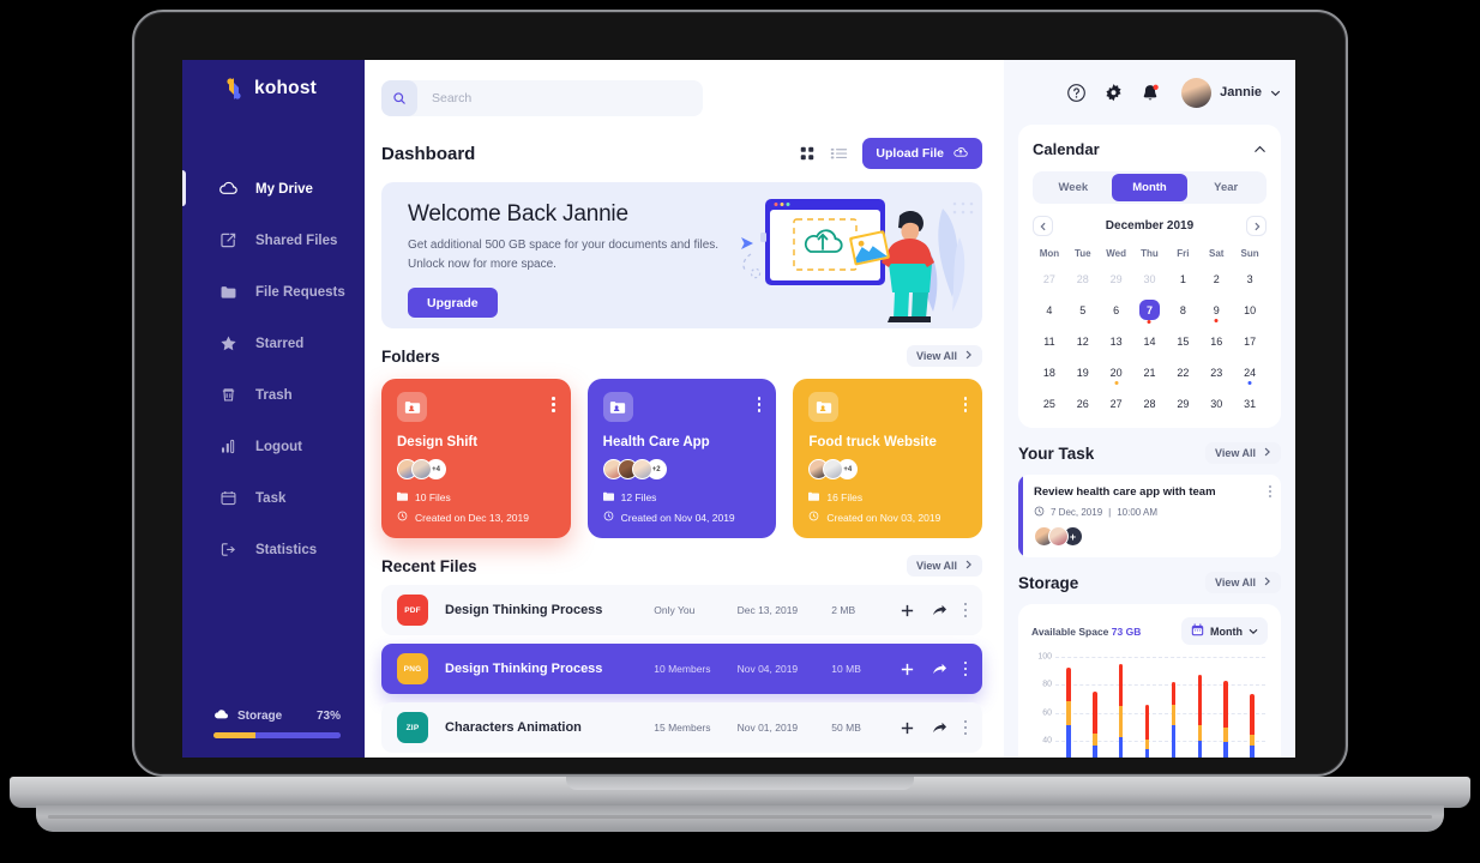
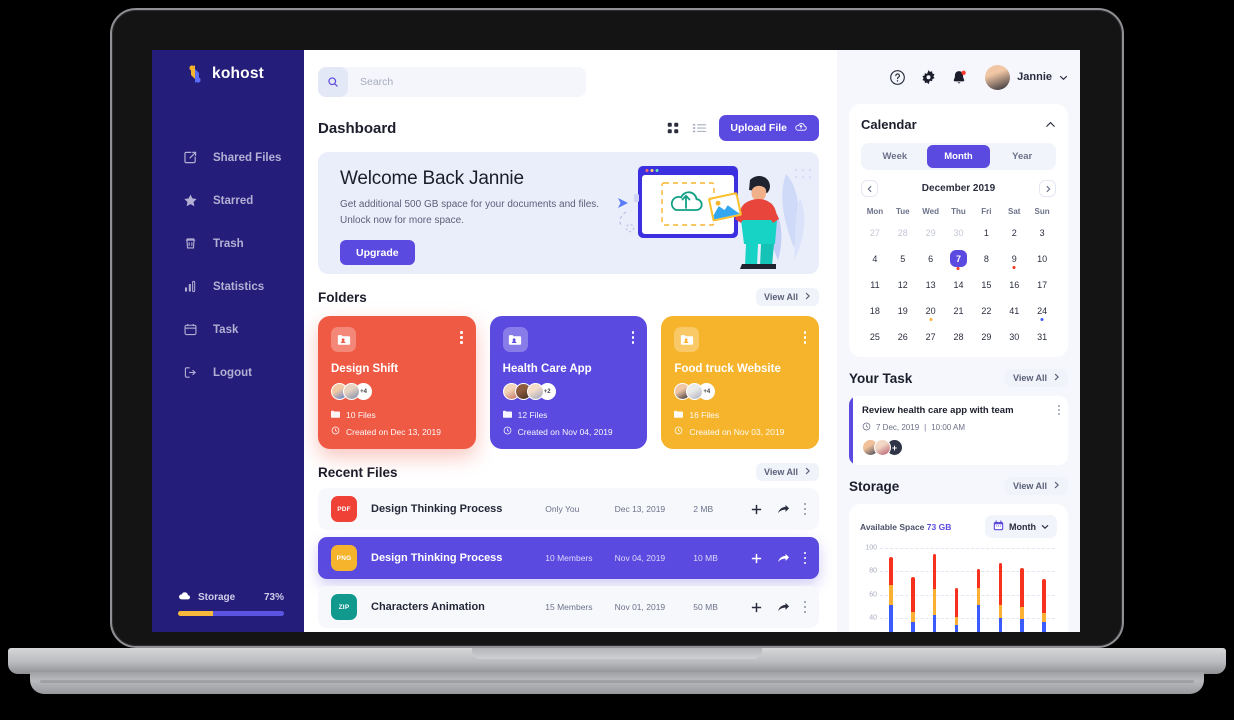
  kohost
- My Drive
  Shared Files
- File Requests
  Starred
  Trash
- Logout
+ Statistics
  Task
- Statistics
+ Logout
  Storage
  73%
  Search
  Dashboard
  Upload File
  Welcome Back Jannie
  Get additional 500 GB space for your documents and files. Unlock now for more space.
  Upgrade
  Folders
  View All
  Design Shift
  10 Files
  Created on Dec 13, 2019
  Health Care App
  12 Files
  Created on Nov 04, 2019
  Food truck Website
  16 Files
  Created on Nov 03, 2019
  Recent Files
  View All
  Design Thinking Process
  Only You
  Dec 13, 2019
  2 MB
  Design Thinking Process
  10 Members
  Nov 04, 2019
  10 MB
  Characters Animation
  15 Members
  Nov 01, 2019
  50 MB
  Jannie
  Calendar
  Week
  Month
  Year
  December 2019
  Mon
  Tue
  Wed
  Thu
  Fri
  Sat
  Sun
  27
  28
  29
  30
  1
  2
  3
  4
  5
  6
  7
  8
  9
  10
  11
  12
  13
  14
  15
  16
  17
  18
  19
  20
  21
  22
- 23
+ 41
  24
  25
  26
  27
  28
  29
  30
  31
  Your Task
  View All
  Review health care app with team
  7 Dec, 2019
  |
  10:00 AM
  +
  Storage
  View All
  Available Space 73 GB
  Month
